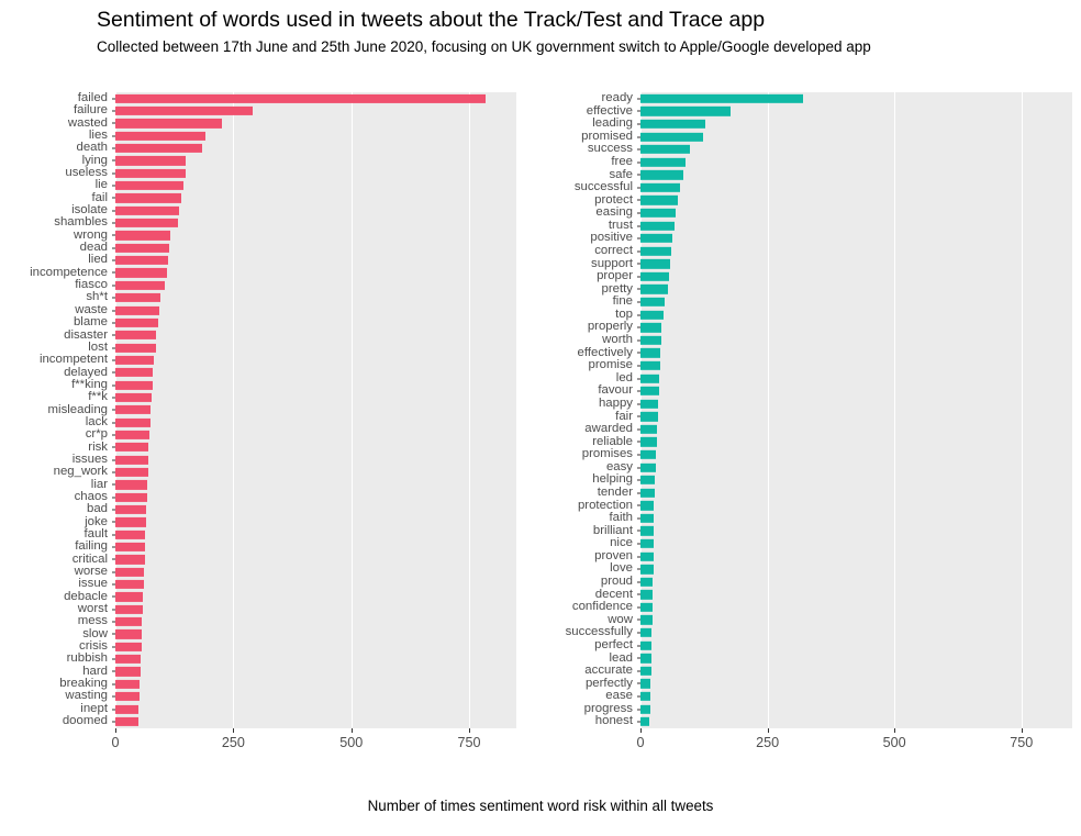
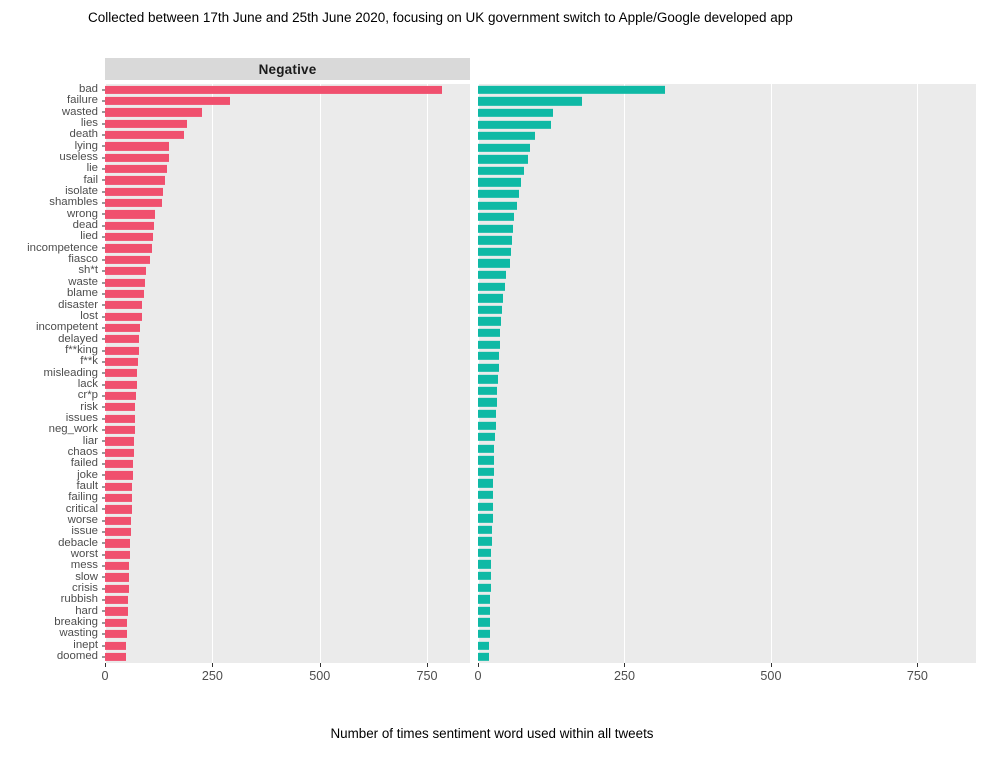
- Sentiment of words used in tweets about the Track/Test and Trace app
  Collected between 17th June and 25th June 2020, focusing on UK government switch to Apple/Google developed app
- failed
+ bad
  failure
  wasted
  lies
  death
  lying
  useless
  lie
  fail
  isolate
  shambles
  wrong
  dead
  lied
  incompetence
  fiasco
  sh*t
  waste
  blame
  disaster
  lost
  incompetent
  delayed
  f**king
  f**k
  misleading
  lack
  cr*p
  risk
  issues
  neg_work
  liar
  chaos
- bad
+ failed
  joke
  fault
  failing
  critical
  worse
  issue
  debacle
  worst
  mess
  slow
  crisis
  rubbish
  hard
  breaking
  wasting
  inept
  doomed
+ Negative
  0
  250
  500
  750
- ready
- effective
- leading
- promised
- success
- free
- safe
- successful
- protect
- easing
- trust
- positive
- correct
- support
- proper
- pretty
- fine
- top
- properly
- worth
- effectively
- promise
- led
- favour
- happy
- fair
- awarded
- reliable
- promises
- easy
- helping
- tender
- protection
- faith
- brilliant
- nice
- proven
- love
- proud
- decent
- confidence
- wow
- successfully
- perfect
- lead
- accurate
- perfectly
- ease
- progress
- honest
  0
  250
  500
  750
- Number of times sentiment word risk within all tweets
+ Number of times sentiment word used within all tweets
